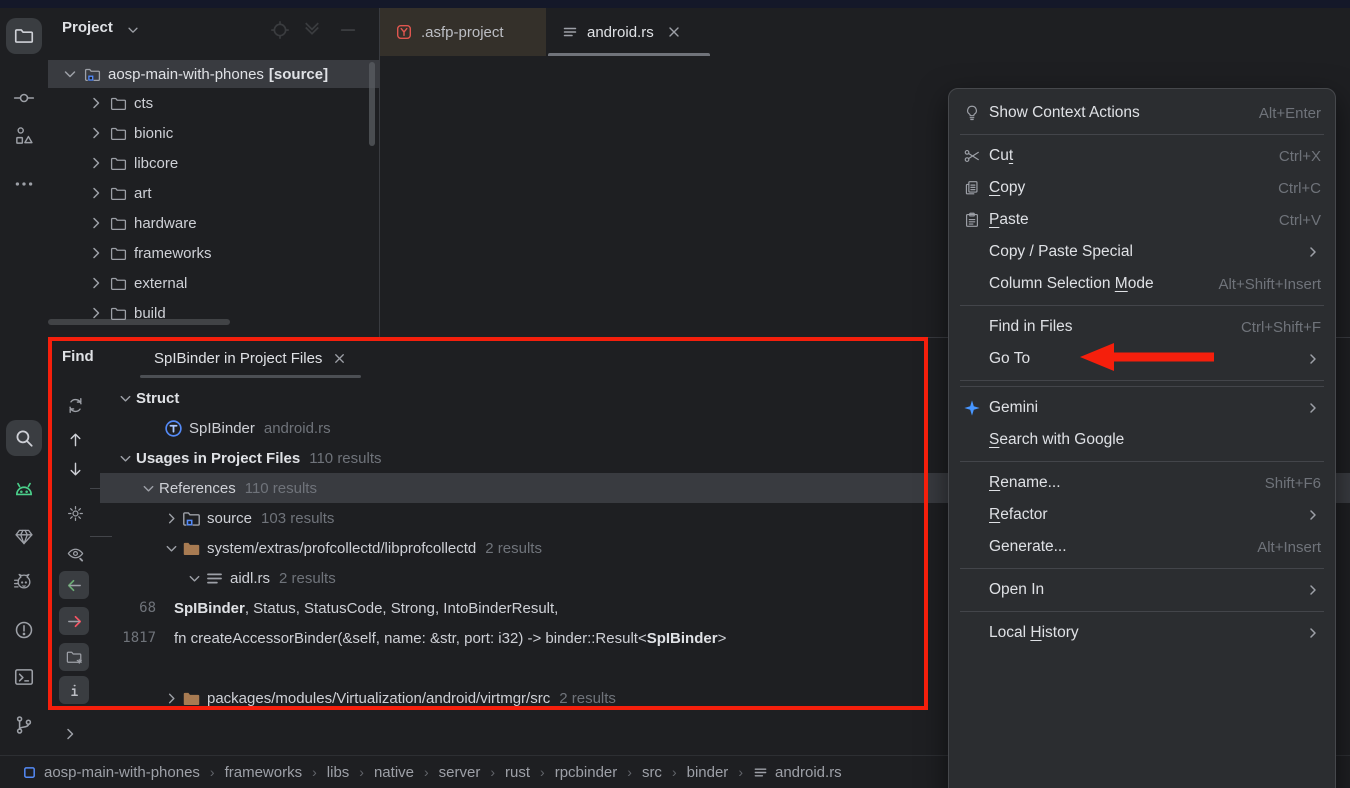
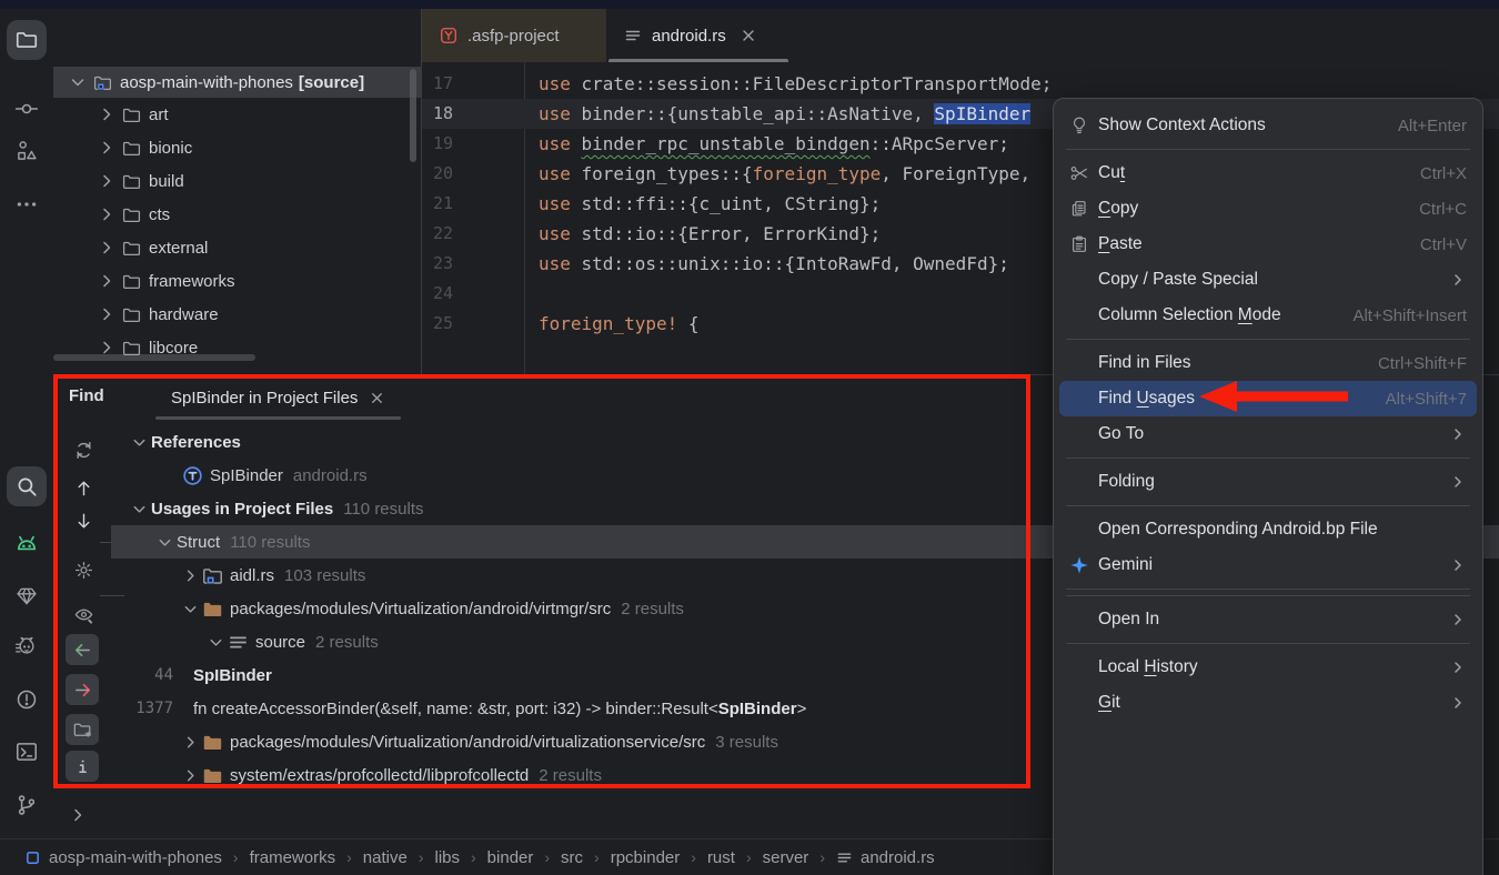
- Project
  aosp-main-with-phones
  [source]
- cts
+ art
  bionic
- libcore
+ build
- art
+ cts
- hardware
+ external
  frameworks
- external
+ hardware
- build
+ libcore
  .asfp-project
  android.rs
+ 17
+ use crate::session::FileDescriptorTransportMode;
+ 18
+ use binder::{unstable_api::AsNative, SpIBinder
+ 19
+ use binder_rpc_unstable_bindgen::ARpcServer;
+ 20
+ use foreign_types::{foreign_type, ForeignType,
+ 21
+ use std::ffi::{c_uint, CString};
+ 22
+ use std::io::{Error, ErrorKind};
+ 23
+ use std::os::unix::io::{IntoRawFd, OwnedFd};
+ 24
+ 25
+ foreign_type! {
  Find
  SpIBinder in Project Files
- Struct
+ References
  SpIBinder
  android.rs
  Usages in Project Files
  110 results
- References
+ Struct
  110 results
- source
+ aidl.rs
  103 results
- system/extras/profcollectd/libprofcollectd
+ packages/modules/Virtualization/android/virtmgr/src
  2 results
- aidl.rs
+ source
  2 results
- 68
+ 44
  SpIBinder
- , Status, StatusCode, Strong, IntoBinderResult,
- 1817
+ 1377
  fn createAccessorBinder(&self, name: &str, port: i32) -> binder::Result<
  SpIBinder
  >
+ packages/modules/Virtualization/android/virtualizationservice/src
+ 3 results
- packages/modules/Virtualization/android/virtmgr/src
+ system/extras/profcollectd/libprofcollectd
  2 results
  aosp-main-with-phones
  ›
  frameworks
  ›
- libs
+ native
  ›
- native
+ libs
  ›
- server
+ binder
  ›
- rust
+ src
  ›
  rpcbinder
  ›
- src
+ rust
  ›
- binder
+ server
  ›
  android.rs
  Show Context Actions
  Alt+Enter
  Cut
  Ctrl+X
  Copy
  Ctrl+C
  Paste
  Ctrl+V
  Copy / Paste Special
  Column Selection Mode
  Alt+Shift+Insert
  Find in Files
  Ctrl+Shift+F
+ Find Usages
+ Alt+Shift+7
  Go To
+ Folding
+ Open Corresponding Android.bp File
  Gemini
- Search with Google
- Rename...
- Shift+F6
- Refactor
- Generate...
- Alt+Insert
  Open In
  Local History
+ Git
